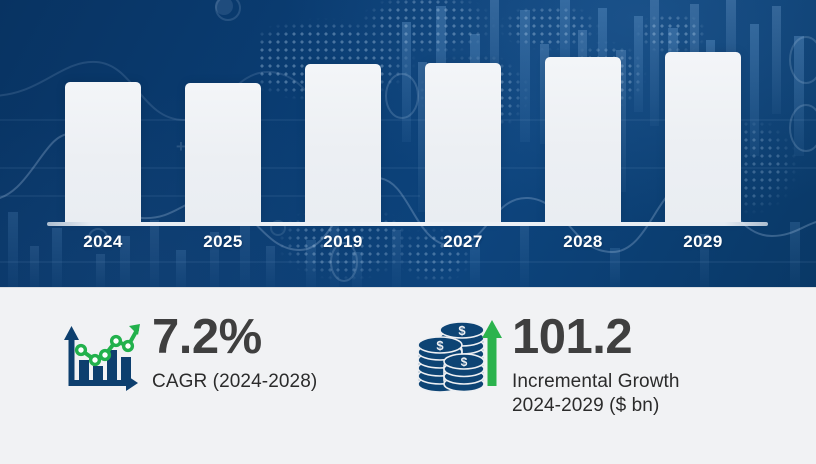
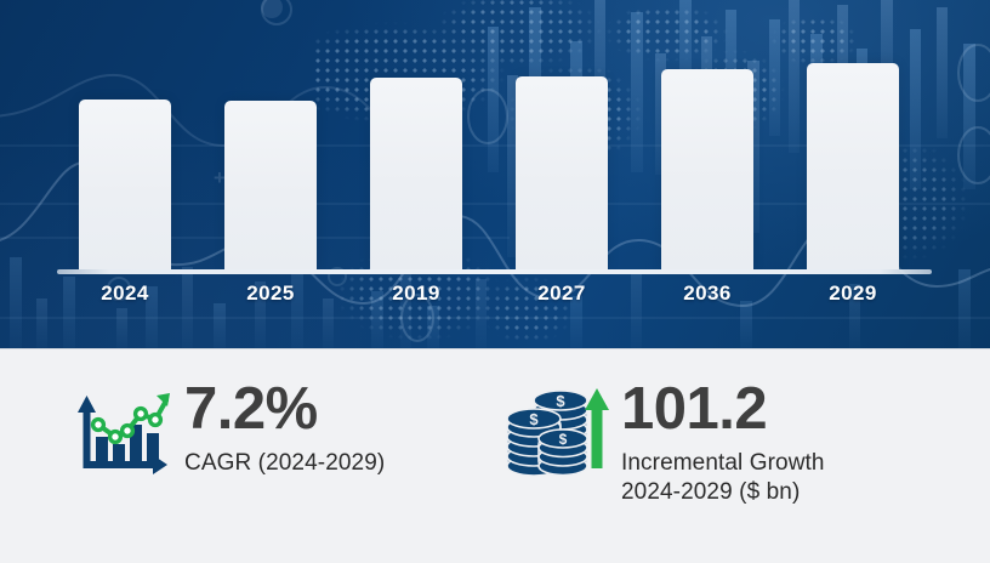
  2024
  2025
  2019
  2027
- 2028
+ 2036
  2029
  7.2%
- CAGR (2024-2028)
+ CAGR (2024-2029)
  $
  $
  $
  101.2
  Incremental Growth
  2024-2029 ($ bn)
